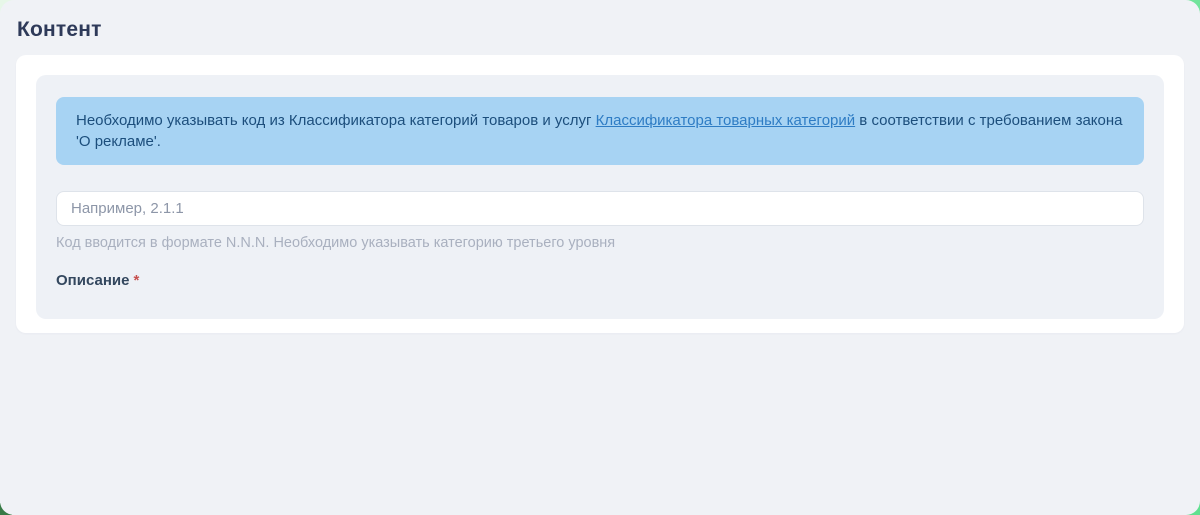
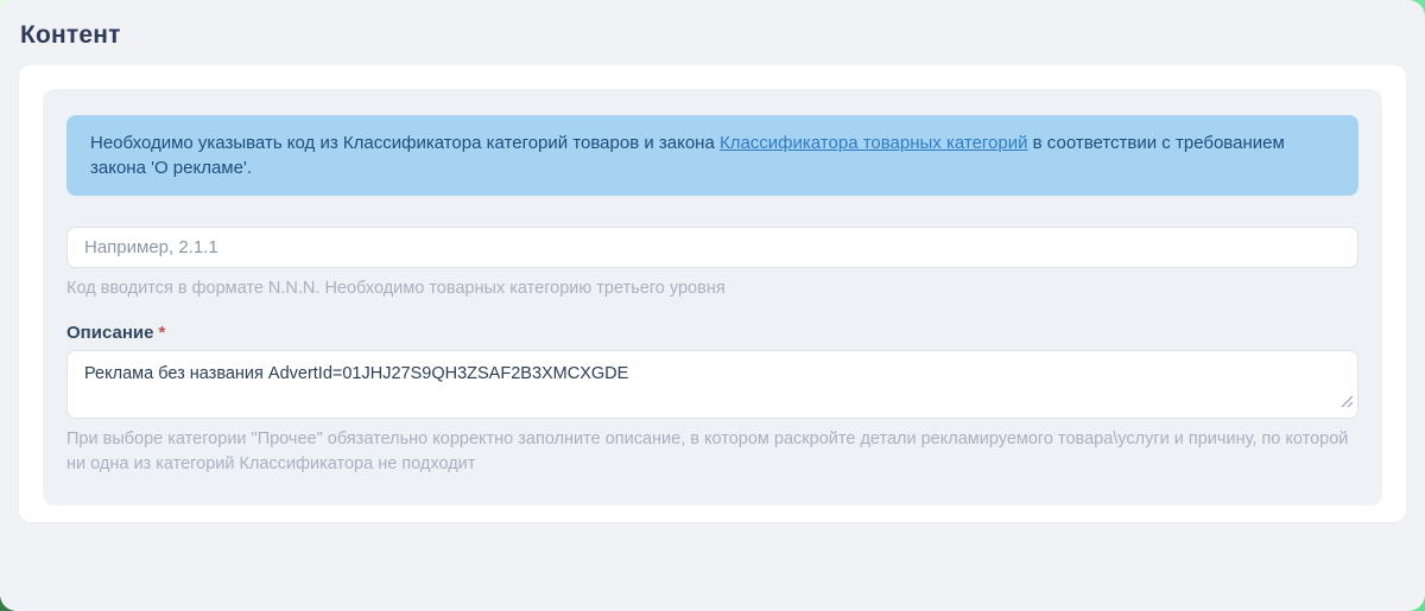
  Контент
- Необходимо указывать код из Классификатора категорий товаров и услуг Классификатора товарных категорий в соответствии с требованием закона 'О рекламе'.
+ Необходимо указывать код из Классификатора категорий товаров и закона Классификатора товарных категорий в соответствии с требованием закона 'О рекламе'.
  Например, 2.1.1
- Код вводится в формате N.N.N. Необходимо указывать категорию третьего уровня
+ Код вводится в формате N.N.N. Необходимо товарных категорию третьего уровня
  Описание *
+ Реклама без названия AdvertId=01JHJ27S9QH3ZSAF2B3XMCXGDE
+ При выборе категории "Прочее" обязательно корректно заполните описание, в котором раскройте детали рекламируемого товара\услуги и причину, по которой ни одна из категорий Классификатора не подходит
